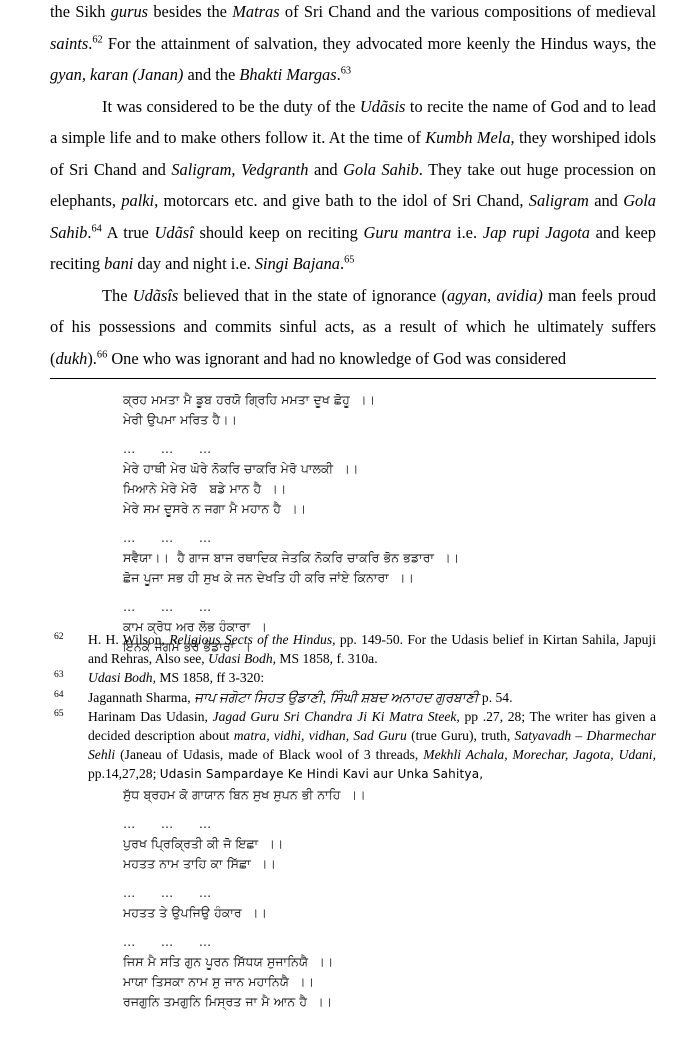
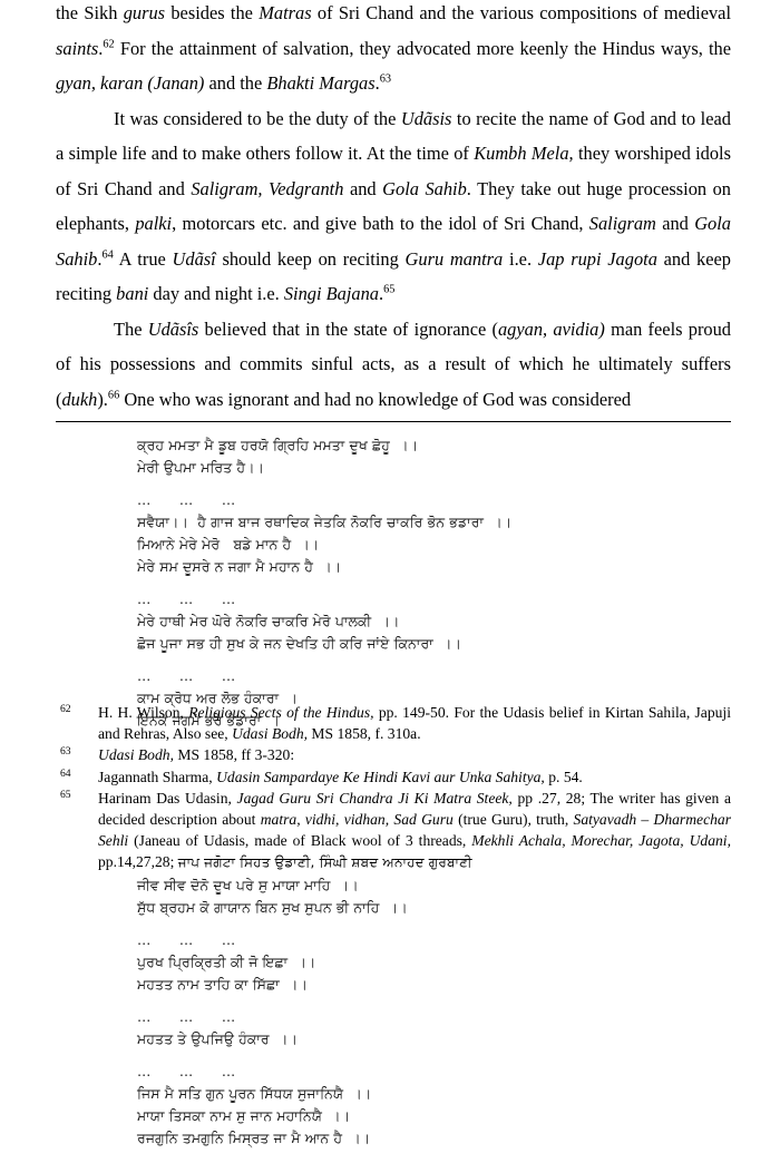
  the Sikh gurus besides the Matras of Sri Chand and the various compositions of medieval saints.62 For the attainment of salvation, they advocated more keenly the Hindus ways, the gyan, karan (Janan) and the Bhakti Margas.63
  It was considered to be the duty of the Udãsis to recite the name of God and to lead a simple life and to make others follow it. At the time of Kumbh Mela, they worshiped idols of Sri Chand and Saligram, Vedgranth and Gola Sahib. They take out huge procession on elephants, palki, motorcars etc. and give bath to the idol of Sri Chand, Saligram and Gola Sahib.64 A true Udãsî should keep on reciting Guru mantra i.e. Jap rupi Jagota and keep reciting bani day and night i.e. Singi Bajana.65
  The Udãsîs believed that in the state of ignorance (agyan, avidia) man feels proud of his possessions and commits sinful acts, as a result of which he ultimately suffers (dukh).66 One who was ignorant and had no knowledge of God was considered
  ਕ੍ਰਹ ਮਮਤਾ ਮੈ ਡੂਬ ਹਰਯੋ ਗ੍ਰਿਹਿ ਮਮਤਾ ਦੂਖ ਛੋਹੂ ।।
  ਮੇਰੀ ਉਪਮਾ ਮਰਿਤ ਹੈ।।
  … … …
- ਮੇਰੇ ਹਾਥੀ ਮੇਰ ਘੋਰੇ ਨੋਕਰਿ ਚਾਕਰਿ ਮੇਰੋ ਪਾਲਕੀ ।।
+ ਸਵੈਯਾ।। ਹੈ ਗਾਜ ਬਾਜ ਰਥਾਦਿਕ ਜੇਤਕਿ ਨੋਕਰਿ ਚਾਕਰਿ ਭੋਨ ਭਡਾਰਾ ।।
  ਮਿਆਨੇ ਮੇਰੇ ਮੇਰੋ ਬਡੇ ਮਾਨ ਹੈ ।।
  ਮੇਰੇ ਸਮ ਦੂਸਰੇ ਨ ਜਗਾ ਮੈ ਮਹਾਨ ਹੈ ।।
  … … …
- ਸਵੈਯਾ।। ਹੈ ਗਾਜ ਬਾਜ ਰਥਾਦਿਕ ਜੇਤਕਿ ਨੋਕਰਿ ਚਾਕਰਿ ਭੋਨ ਭਡਾਰਾ ।।
+ ਮੇਰੇ ਹਾਥੀ ਮੇਰ ਘੋਰੇ ਨੋਕਰਿ ਚਾਕਰਿ ਮੇਰੋ ਪਾਲਕੀ ।।
  ਛੋਜ ਪੂਜਾ ਸਭ ਹੀ ਸੁਖ ਕੇ ਜਨ ਦੇਖਤਿ ਹੀ ਕਰਿ ਜਾਂਏ ਕਿਨਾਰਾ ।।
  … … …
  ਕਾਮ ਕ੍ਰੋਧ ਅਰ ਲੋਭ ਹੰਕਾਰਾ ।
  ਇਨਕੇ ਜਗਮੇ ਭਰੇ ਭੰਡਾਰਾ ।
  62
  H. H. Wilson, Religious Sects of the Hindus, pp. 149-50. For the Udasis belief in Kirtan Sahila, Japuji and Rehras, Also see, Udasi Bodh, MS 1858, f. 310a.
  63
  Udasi Bodh, MS 1858, ff 3-320:
  64
- Jagannath Sharma, ਜਾਪ ਜਗੋਟਾ ਸਿਹਤ ਉਡਾਣੀ, ਸਿੰਘੀ ਸ਼ਬਦ ਅਨਾਹਦ ਗੁਰਬਾਣੀ p. 54.
+ Jagannath Sharma, Udasin Sampardaye Ke Hindi Kavi aur Unka Sahitya, p. 54.
  65
- Harinam Das Udasin, Jagad Guru Sri Chandra Ji Ki Matra Steek, pp .27, 28; The writer has given a decided description about matra, vidhi, vidhan, Sad Guru (true Guru), truth, Satyavadh – Dharmechar Sehli (Janeau of Udasis, made of Black wool of 3 threads, Mekhli Achala, Morechar, Jagota, Udani, pp.14,27,28; Udasin Sampardaye Ke Hindi Kavi aur Unka Sahitya,
+ Harinam Das Udasin, Jagad Guru Sri Chandra Ji Ki Matra Steek, pp .27, 28; The writer has given a decided description about matra, vidhi, vidhan, Sad Guru (true Guru), truth, Satyavadh – Dharmechar Sehli (Janeau of Udasis, made of Black wool of 3 threads, Mekhli Achala, Morechar, Jagota, Udani, pp.14,27,28; ਜਾਪ ਜਗੋਟਾ ਸਿਹਤ ਉਡਾਣੀ, ਸਿੰਘੀ ਸ਼ਬਦ ਅਨਾਹਦ ਗੁਰਬਾਣੀ
+ ਜੀਵ ਸੀਵ ਦੋਨੋ ਦੂਖ ਪਰੇ ਸੁ ਮਾਯਾ ਮਾਹਿ ।।
  ਸੁੱਧ ਬ੍ਰਹਮ ਕੋ ਗਾਯਾਨ ਬਿਨ ਸੁਖ ਸੁਪਨ ਭੀ ਨਾਹਿ ।।
  … … …
  ਪੁਰਖ ਪ੍ਰਿਕ੍ਰਿਤੀ ਕੀ ਜੋ ਇਛਾ ।।
  ਮਹਤਤ ਨਾਮ ਤਾਹਿ ਕਾ ਸਿੱਛਾ ।।
  … … …
  ਮਹਤਤ ਤੇ ਉਪਜਿਉ ਹੰਕਾਰ ।।
  … … …
  ਜਿਸ ਮੈ ਸਤਿ ਗੁਨ ਪੂਰਨ ਸਿੱਧਯ ਸੁਜਾਨਿਯੈ ।।
  ਮਾਯਾ ਤਿਸਕਾ ਨਾਮ ਸੁ ਜਾਨ ਮਹਾਨਿਯੈ ।।
  ਰਜਗੁਨਿ ਤਮਗੁਨਿ ਮਿਸ੍ਰਤ ਜਾ ਮੈ ਆਨ ਹੈ ।।
